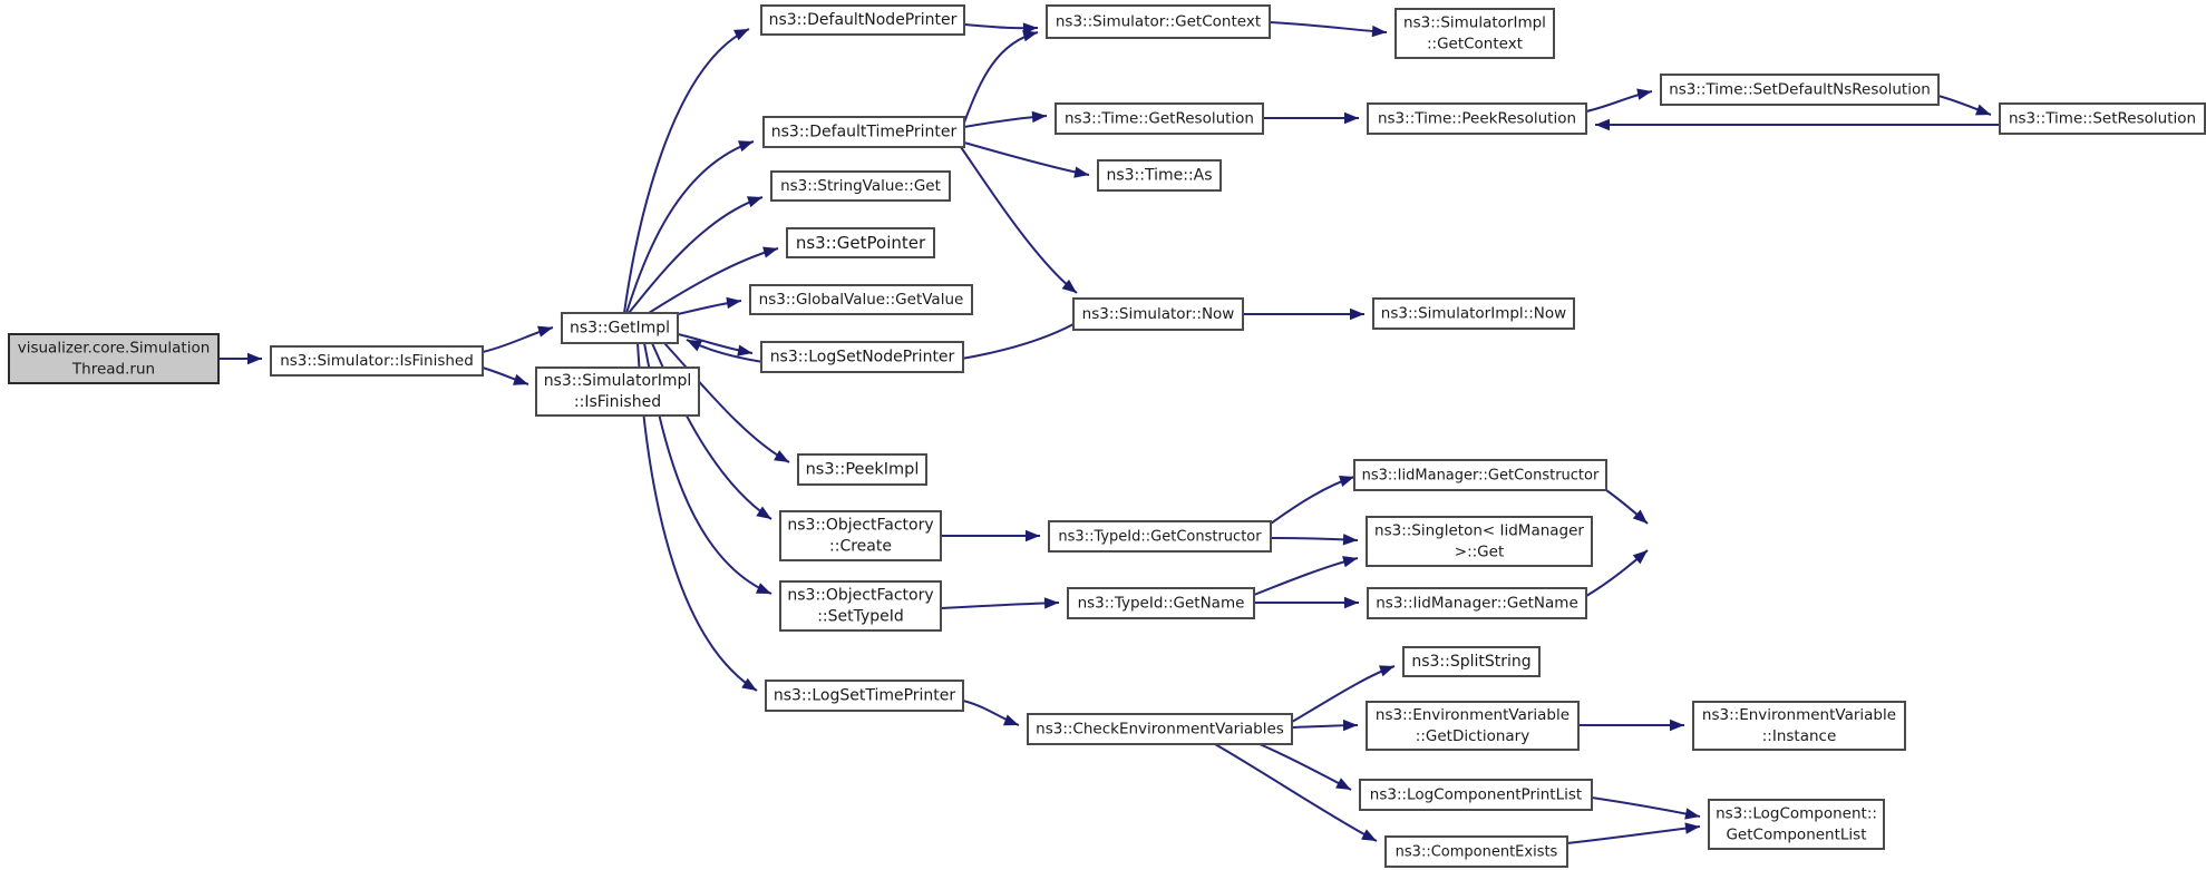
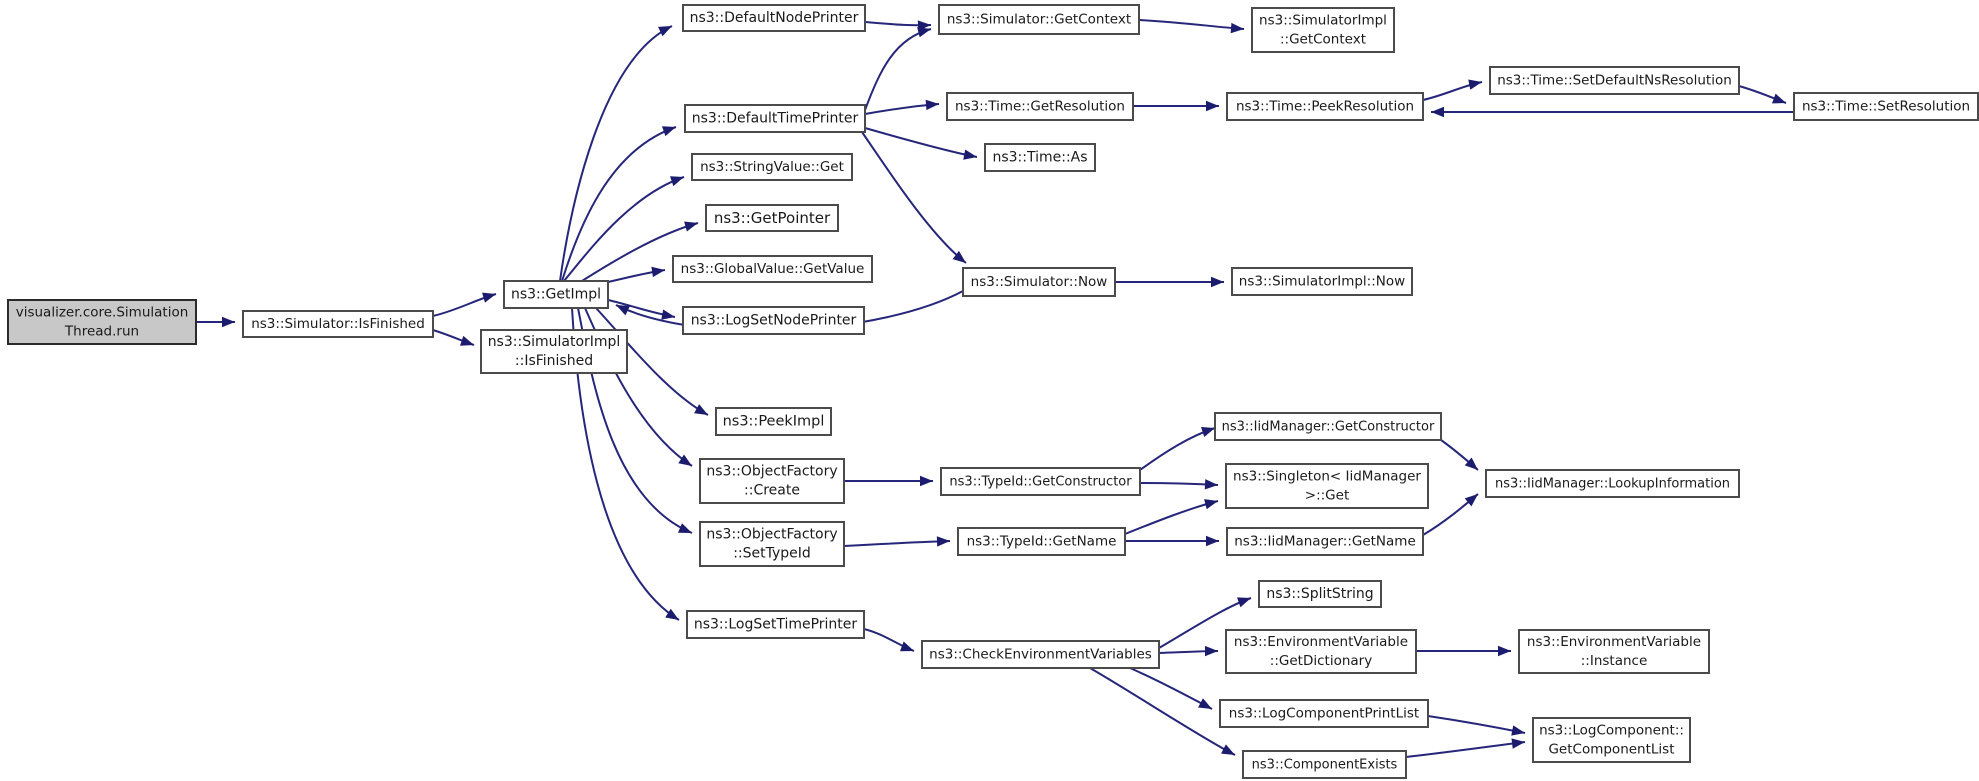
  visualizer.core.Simulation Thread.run
  ns3::Simulator::IsFinished
  ns3::GetImpl
  ns3::SimulatorImpl ::IsFinished
  ns3::DefaultNodePrinter
  ns3::DefaultTimePrinter
  ns3::StringValue::Get
  ns3::GetPointer
  ns3::GlobalValue::GetValue
  ns3::LogSetNodePrinter
  ns3::PeekImpl
  ns3::ObjectFactory ::Create
  ns3::ObjectFactory ::SetTypeId
  ns3::LogSetTimePrinter
  ns3::Simulator::GetContext
  ns3::Time::GetResolution
  ns3::Time::As
  ns3::Simulator::Now
  ns3::TypeId::GetConstructor
  ns3::TypeId::GetName
  ns3::CheckEnvironmentVariables
  ns3::SimulatorImpl ::GetContext
  ns3::Time::PeekResolution
  ns3::SimulatorImpl::Now
  ns3::IidManager::GetConstructor
  ns3::Singleton< IidManager >::Get
  ns3::IidManager::GetName
  ns3::SplitString
  ns3::EnvironmentVariable ::GetDictionary
  ns3::LogComponentPrintList
  ns3::ComponentExists
  ns3::Time::SetDefaultNsResolution
  ns3::Time::SetResolution
+ ns3::IidManager::LookupInformation
  ns3::EnvironmentVariable ::Instance
  ns3::LogComponent:: GetComponentList
